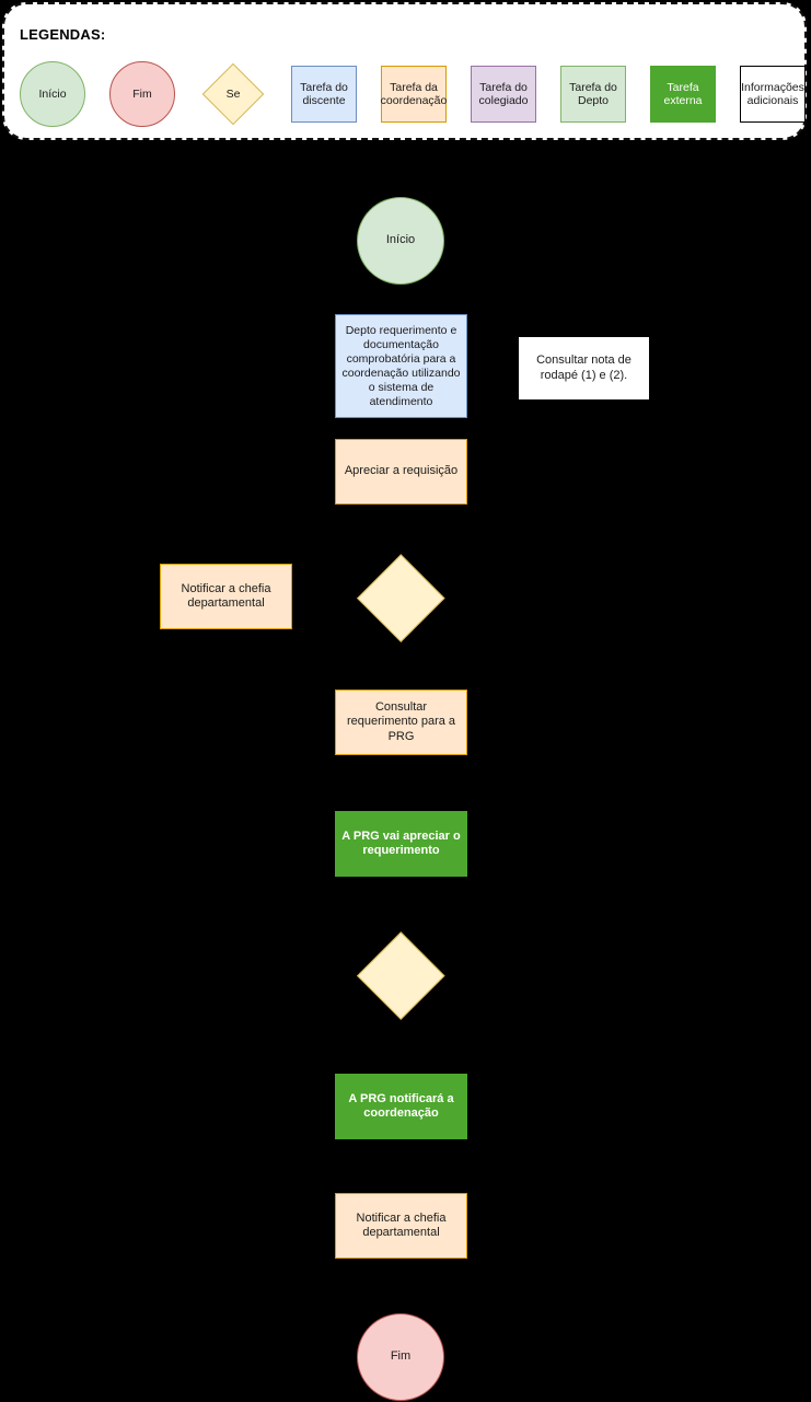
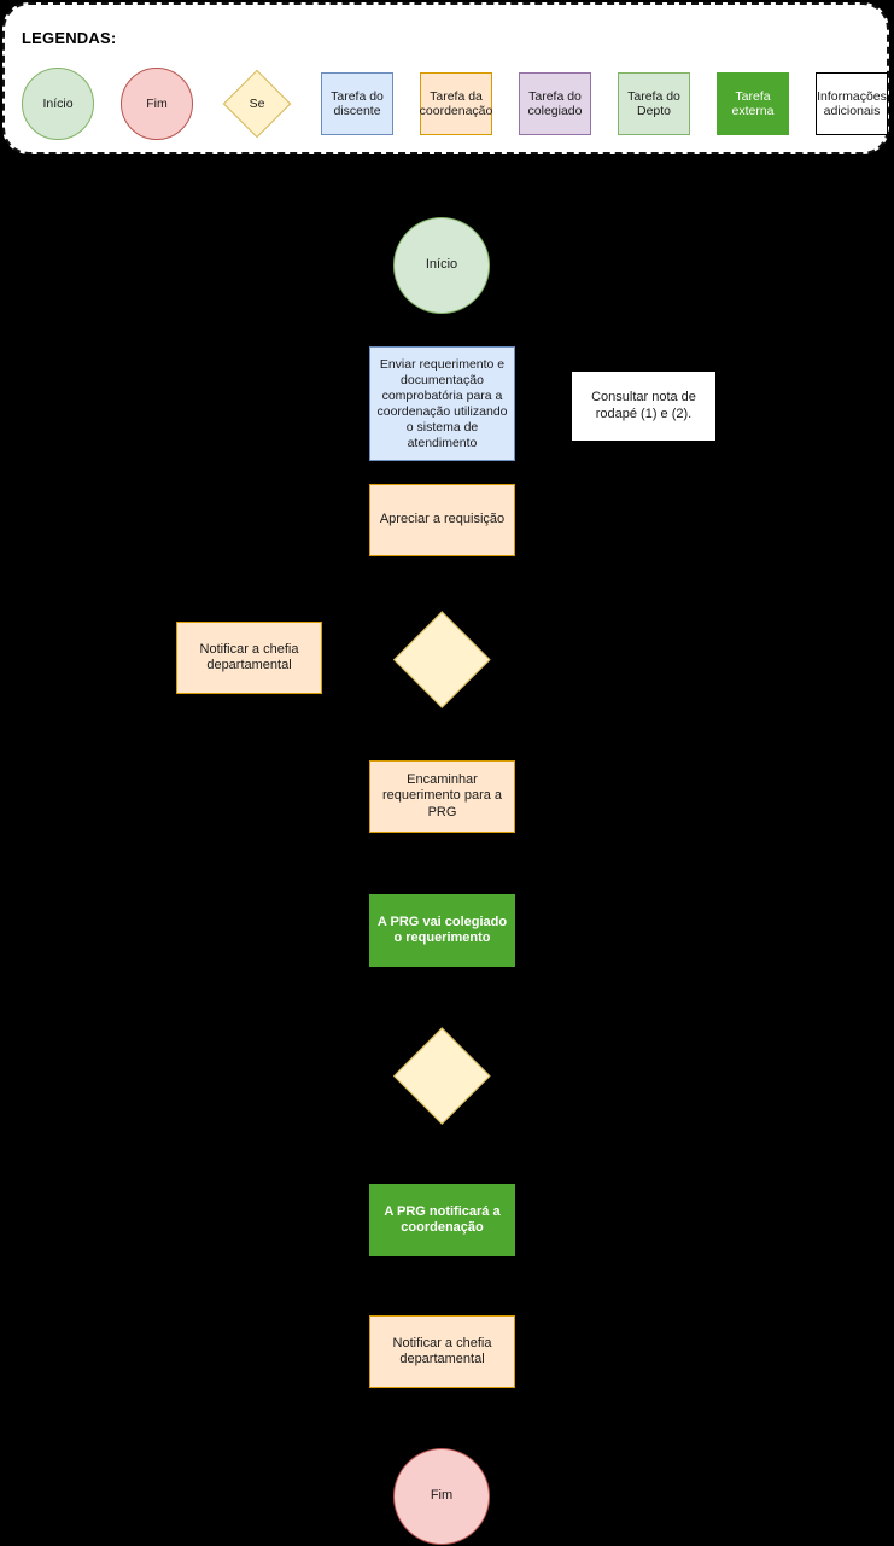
  LEGENDAS:
  Início
  Fim
  Se
  Tarefa do discente
  Tarefa da coordenação
  Tarefa do colegiado
  Tarefa do Depto
  Tarefa externa
  Informações adicionais
  Início
- Depto requerimento e documentação comprobatória para a coordenação utilizando o sistema de atendimento
+ Enviar requerimento e documentação comprobatória para a coordenação utilizando o sistema de atendimento
  Consultar nota de rodapé (1) e (2).
  Apreciar a requisição
  Notificar a chefia departamental
- Consultar requerimento para a PRG
+ Encaminhar requerimento para a PRG
- A PRG vai apreciar o requerimento
+ A PRG vai colegiado o requerimento
  A PRG notificará a coordenação
  Notificar a chefia departamental
  Fim
